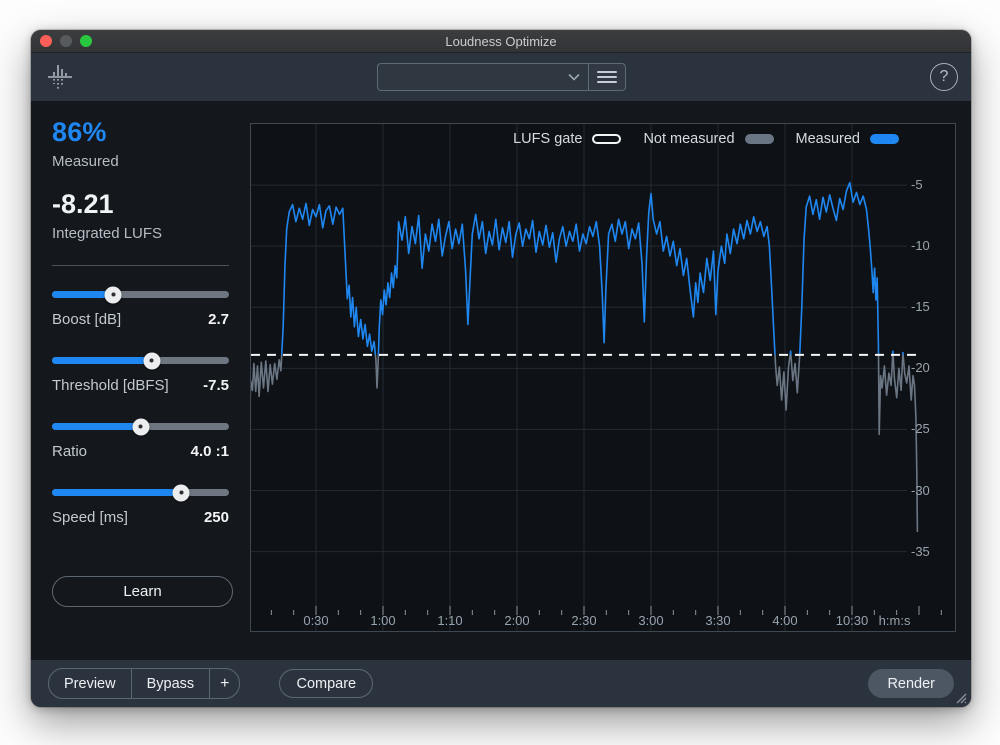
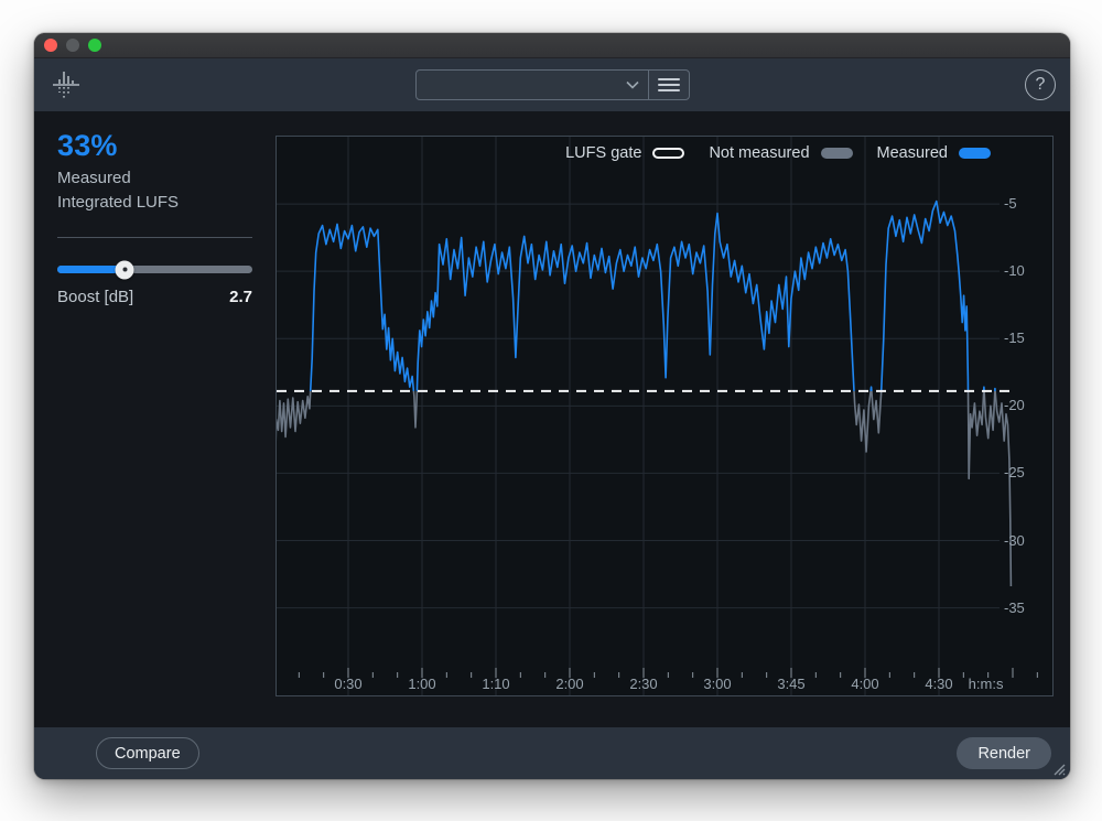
- Loudness Optimize
  ?
- 86%
+ 33%
  Measured
- -8.21
  Integrated LUFS
  Boost [dB]
  2.7
- Threshold [dBFS]
- -7.5
- Ratio
- 4.0 :1
- Speed [ms]
- 250
- Learn
  LUFS gate
  Not measured
  Measured
  -5
  -10
  -15
  -20
  -25
  -30
  -35
  0:30
  1:00
  1:10
  2:00
  2:30
  3:00
- 3:30
+ 3:45
  4:00
- 10:30
+ 4:30
  h:m:s
- Preview
- Bypass
- +
  Compare
  Render
